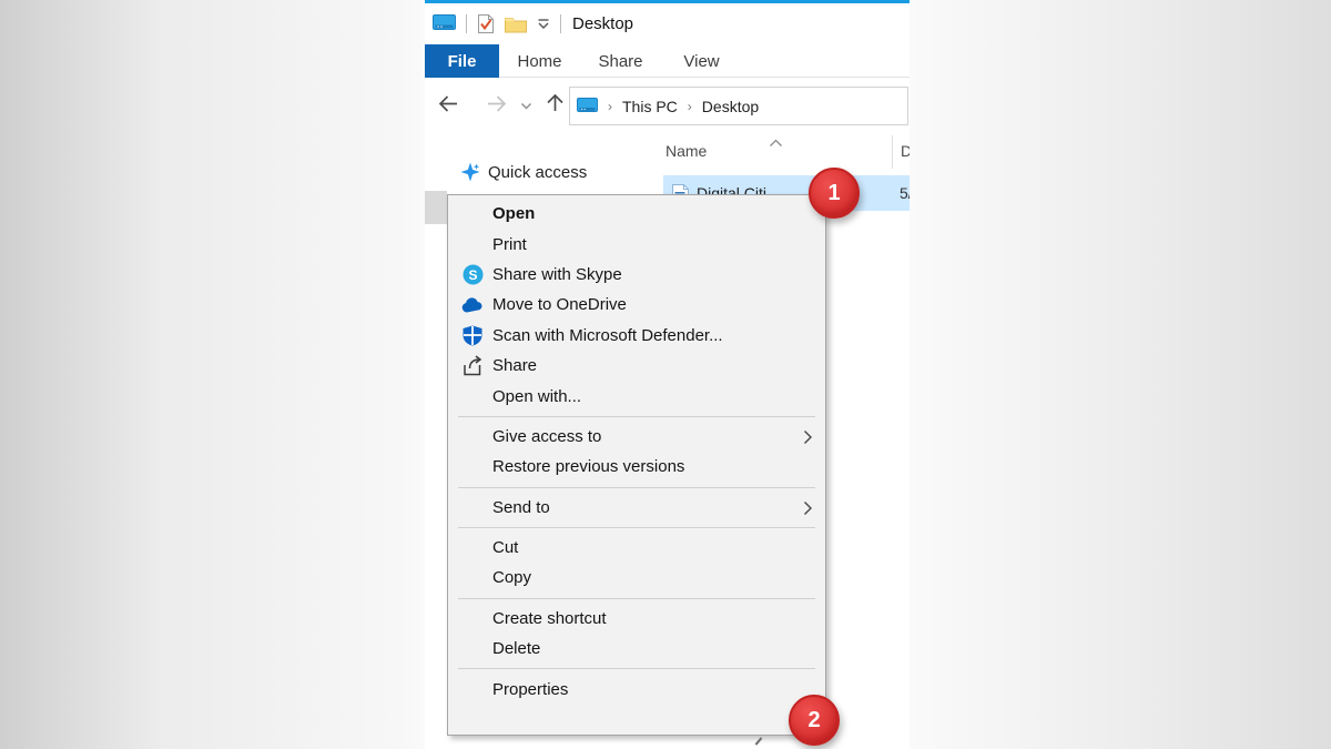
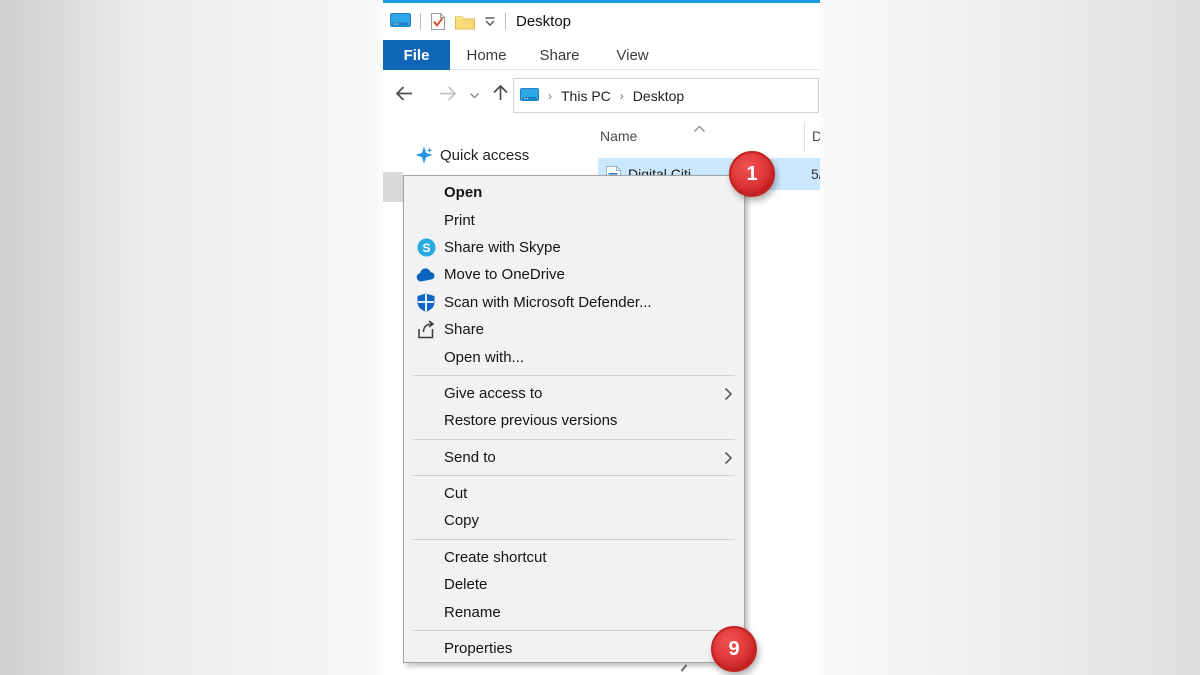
  Desktop
  File
  Home
  Share
  View
  ›
  This PC
  ›
  Desktop
  Name
  D
  Quick access
  Digital Citi...
  Open
  Print
  S
  Share with Skype
  Move to OneDrive
  Scan with Microsoft Defender...
  Share
  Open with...
  Give access to
  Restore previous versions
  Send to
  Cut
  Copy
  Create shortcut
  Delete
+ Rename
  Properties
  1
- 2
+ 9
